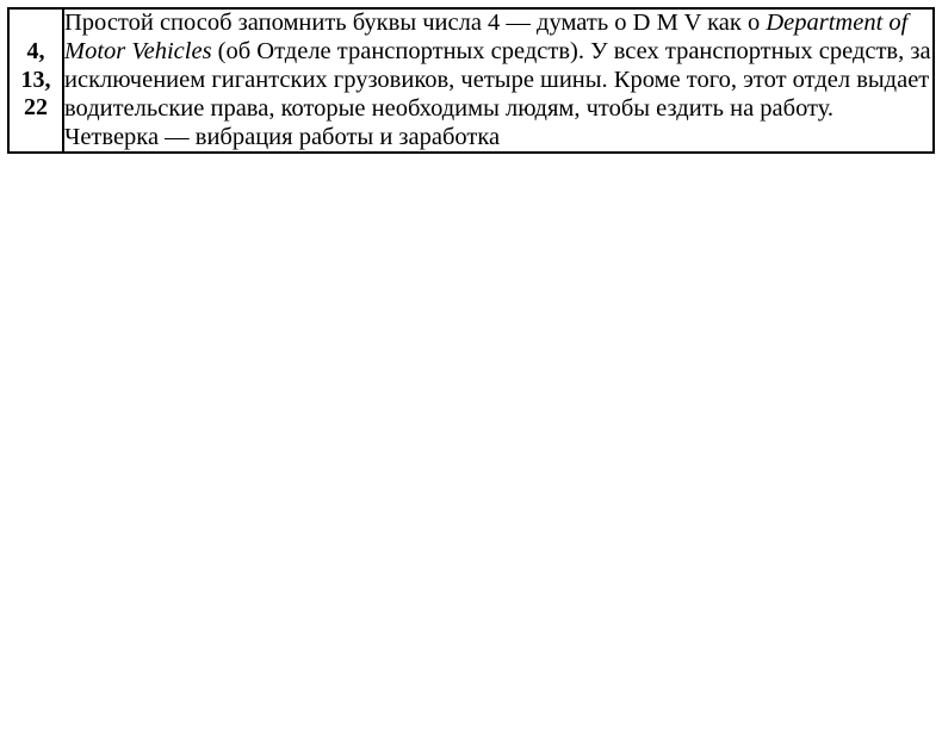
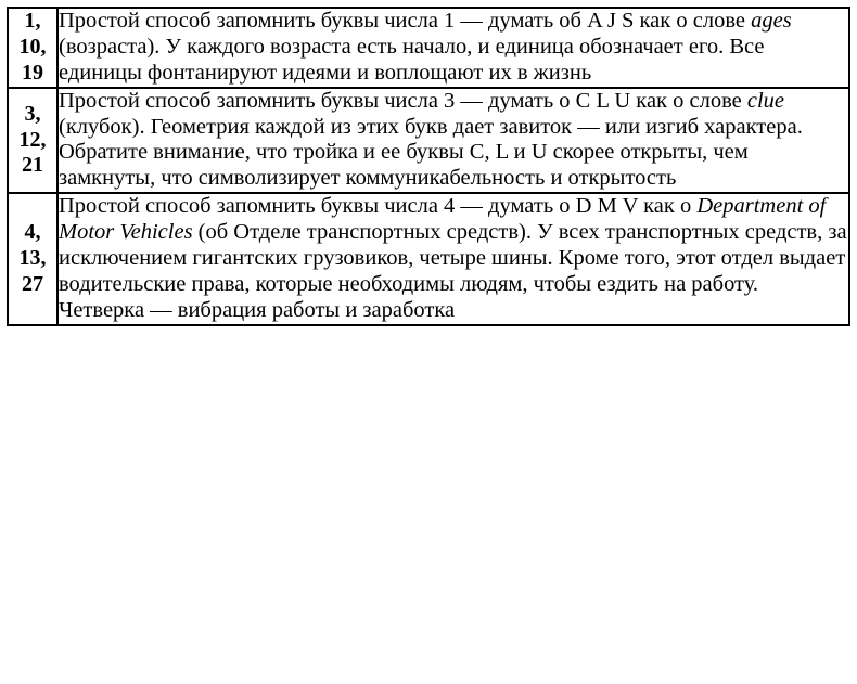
+ 1, 10, 19	Простой способ запомнить буквы числа 1 — думать об A J S как о слове ages (возраста). У каждого возраста есть начало, и единица обозначает его. Все единицы фонтанируют идеями и воплощают их в жизнь
+ 3, 12, 21	Простой способ запомнить буквы числа 3 — думать о C L U как о слове clue (клубок). Геометрия каждой из этих букв дает завиток — или изгиб характера. Обратите внимание, что тройка и ее буквы C, L и U скорее открыты, чем замкнуты, что символизирует коммуникабельность и открытость
- 4, 13, 22	Простой способ запомнить буквы числа 4 — думать о D M V как о Department of Motor Vehicles (об Отделе транспортных средств). У всех транспортных средств, за исключением гигантских грузовиков, четыре шины. Кроме того, этот отдел выдает водительские права, которые необходимы людям, чтобы ездить на работу. Четверка — вибрация работы и заработка
+ 4, 13, 27	Простой способ запомнить буквы числа 4 — думать о D M V как о Department of Motor Vehicles (об Отделе транспортных средств). У всех транспортных средств, за исключением гигантских грузовиков, четыре шины. Кроме того, этот отдел выдает водительские права, которые необходимы людям, чтобы ездить на работу. Четверка — вибрация работы и заработка
